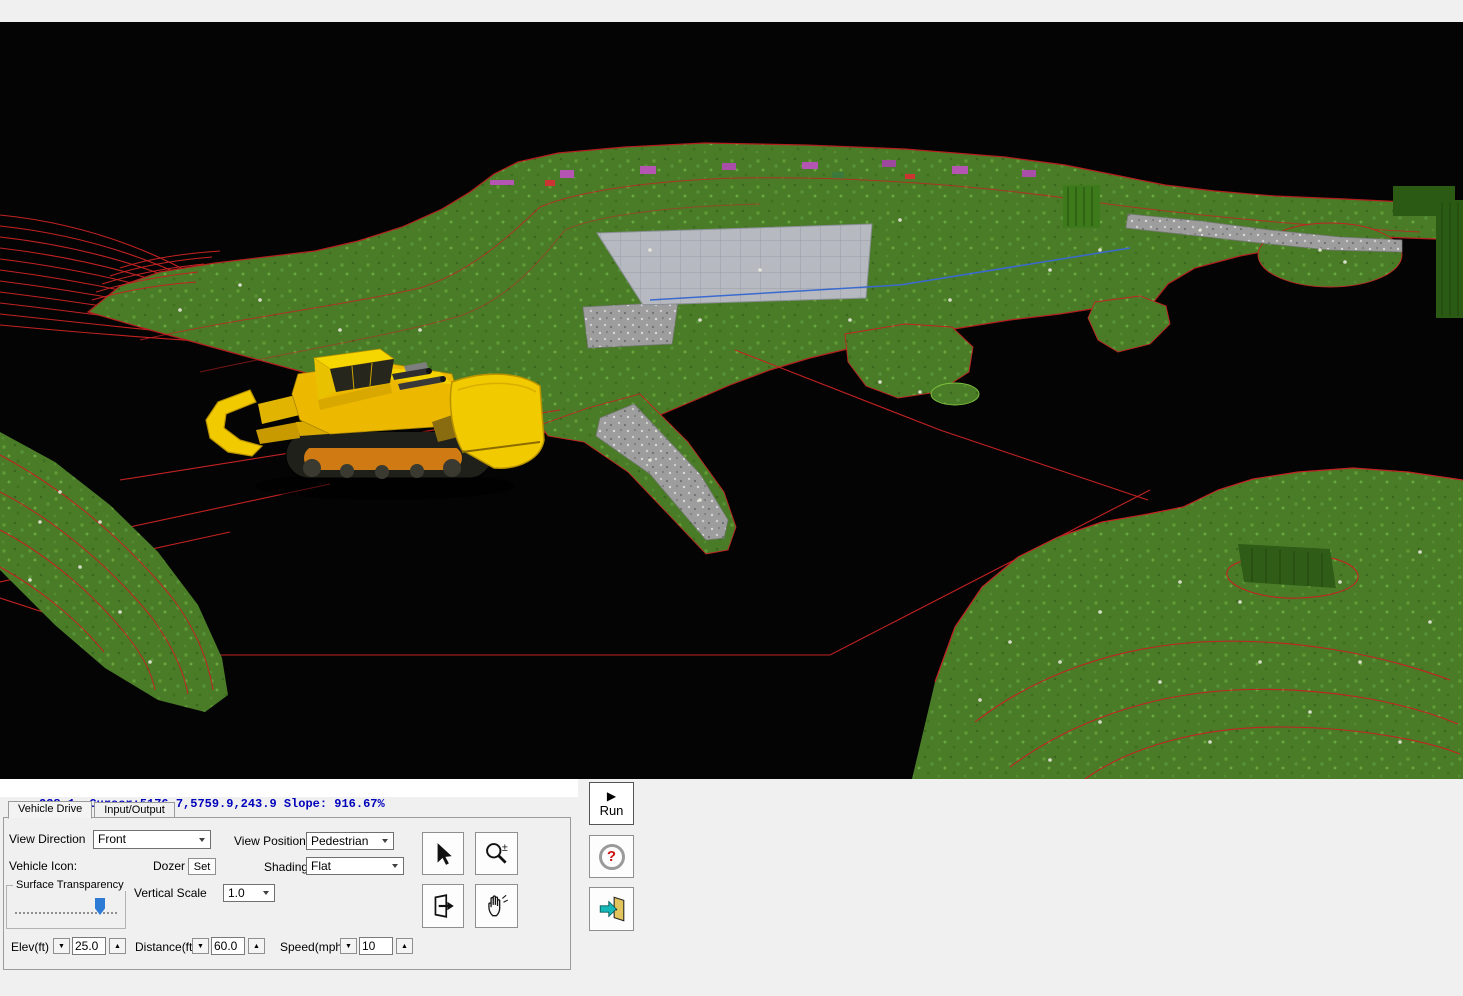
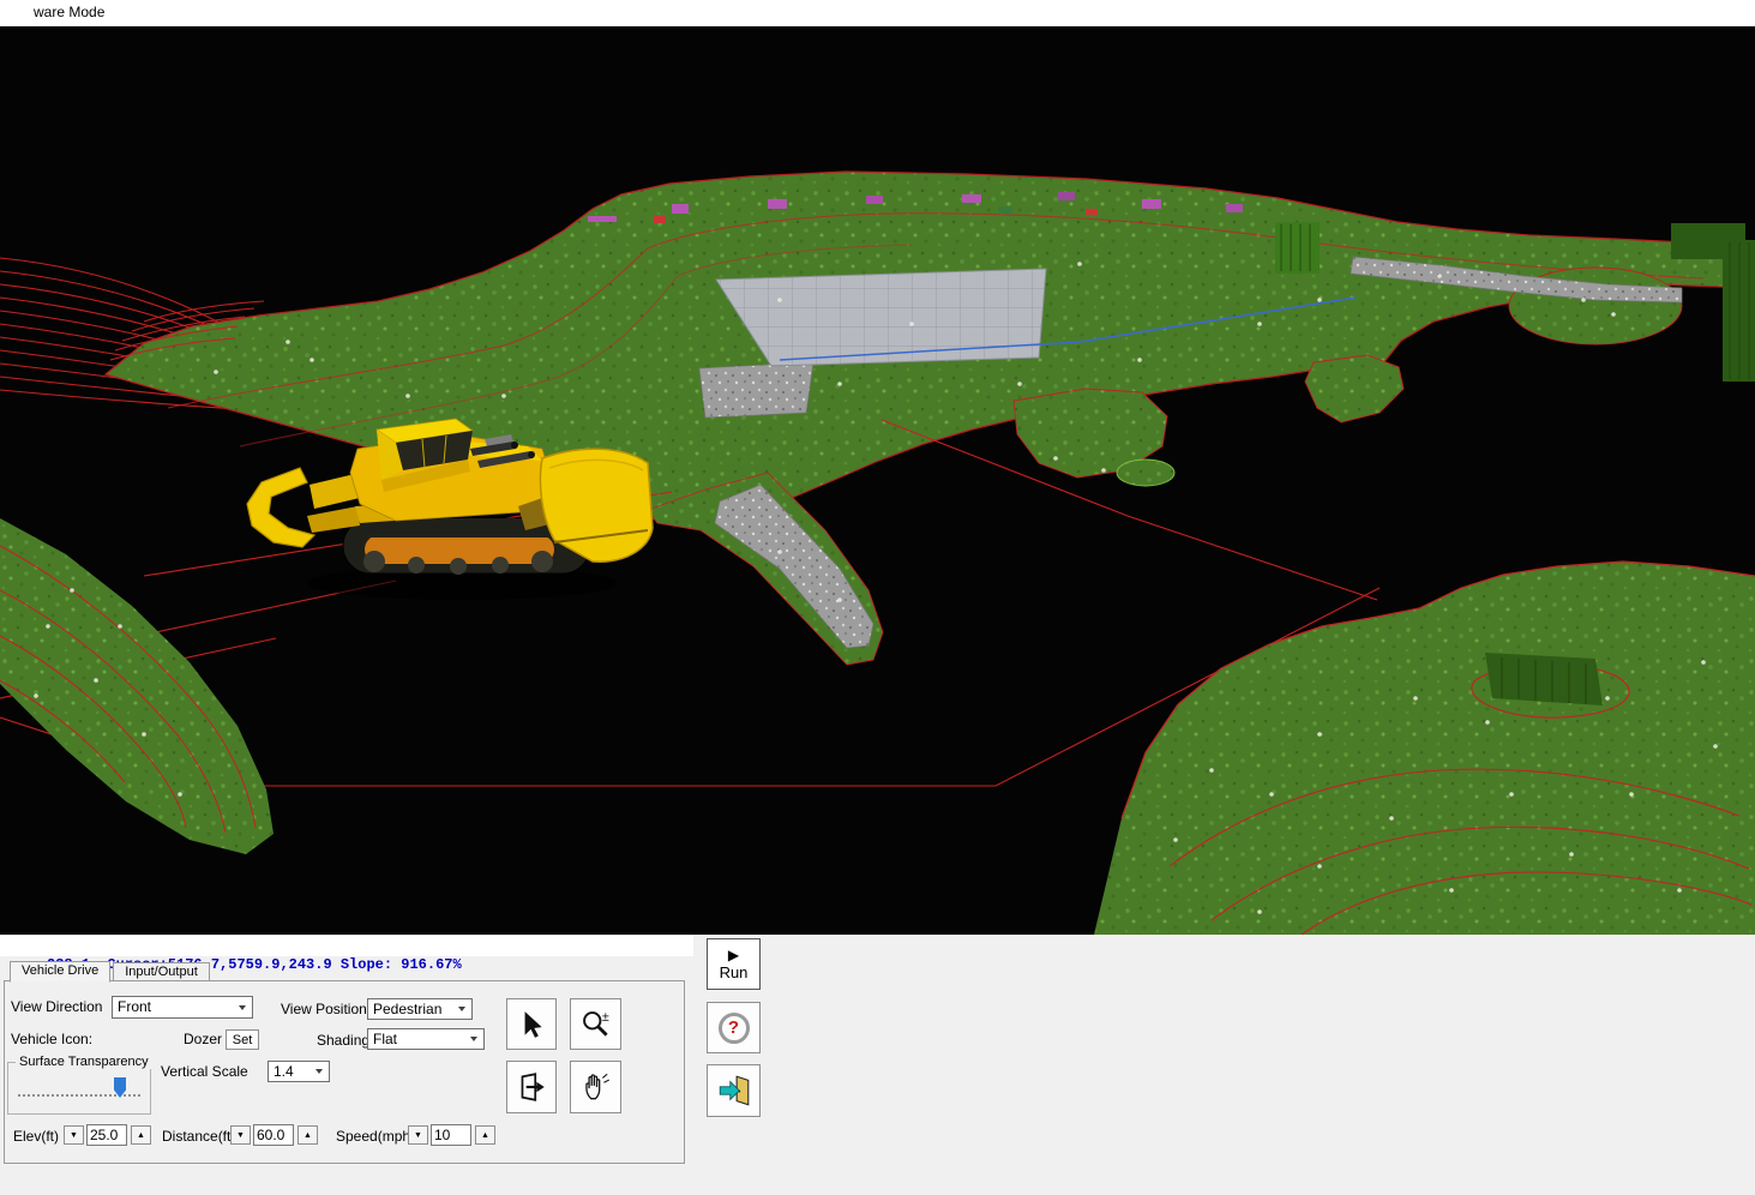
+ ware Mode
  Vehicle Drive
  Input/Output
  View Direction
  Front
  View Position
  Pedestrian
  Vehicle Icon:
  Dozer
  Set
  Shading
  Flat
  Surface Transparency
  Vertical Scale
- 1.0
+ 1.4
  Elev(ft)
  25.0
  Distance(ft
  60.0
  Speed(mph
  10
  ±
  ▶
  Run
  ?
